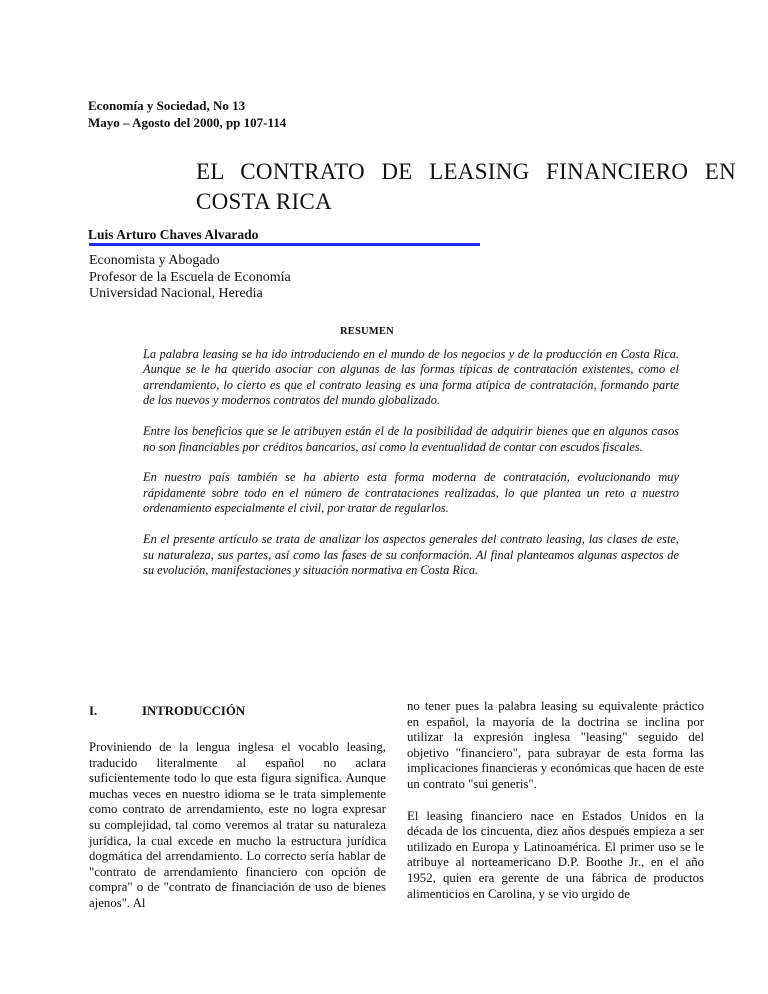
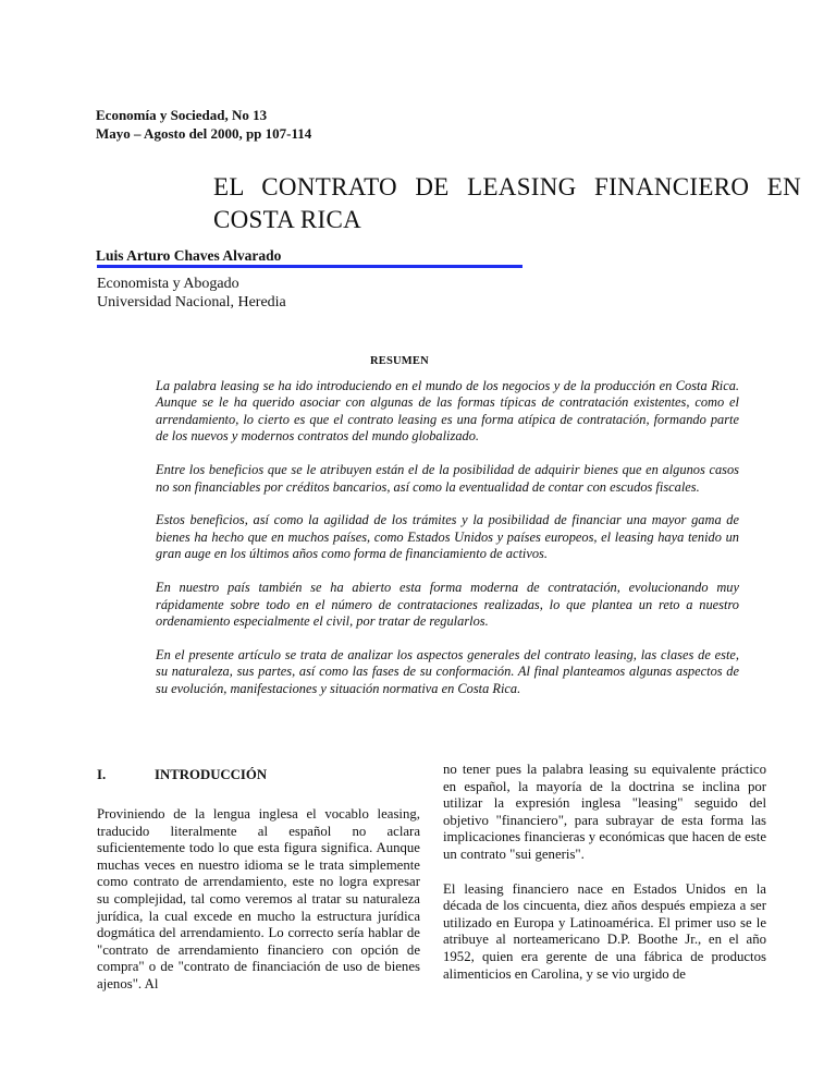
  Economía y Sociedad, No 13
  Mayo – Agosto del 2000, pp 107-114
  EL CONTRATO DE LEASING FINANCIERO EN COSTA RICA
  Luis Arturo Chaves Alvarado
  Economista y Abogado
- Profesor de la Escuela de Economía
  Universidad Nacional, Heredia
  RESUMEN
  La palabra leasing se ha ido introduciendo en el mundo de los negocios y de la producción en Costa Rica. Aunque se le ha querido asociar con algunas de las formas típicas de contratación existentes, como el arrendamiento, lo cierto es que el contrato leasing es una forma atípica de contratación, formando parte de los nuevos y modernos contratos del mundo globalizado.
  Entre los beneficios que se le atribuyen están el de la posibilidad de adquirir bienes que en algunos casos no son financiables por créditos bancarios, así como la eventualidad de contar con escudos fiscales.
+ Estos beneficios, así como la agilidad de los trámites y la posibilidad de financiar una mayor gama de bienes ha hecho que en muchos países, como Estados Unidos y países europeos, el leasing haya tenido un gran auge en los últimos años como forma de financiamiento de activos.
  En nuestro país también se ha abierto esta forma moderna de contratación, evolucionando muy rápidamente sobre todo en el número de contrataciones realizadas, lo que plantea un reto a nuestro ordenamiento especialmente el civil, por tratar de regularlos.
  En el presente artículo se trata de analizar los aspectos generales del contrato leasing, las clases de este, su naturaleza, sus partes, así como las fases de su conformación. Al final planteamos algunas aspectos de su evolución, manifestaciones y situación normativa en Costa Rica.
  I. INTRODUCCIÓN
  Proviniendo de la lengua inglesa el vocablo leasing, traducido literalmente al español no aclara suficientemente todo lo que esta figura significa. Aunque muchas veces en nuestro idioma se le trata simplemente como contrato de arrendamiento, este no logra expresar su complejidad, tal como veremos al tratar su naturaleza jurídica, la cual excede en mucho la estructura jurídica dogmática del arrendamiento. Lo correcto sería hablar de "contrato de arrendamiento financiero con opción de compra" o de "contrato de financiación de uso de bienes ajenos". Al
  no tener pues la palabra leasing su equivalente práctico en español, la mayoría de la doctrina se inclina por utilizar la expresión inglesa "leasing" seguido del objetivo "financiero", para subrayar de esta forma las implicaciones financieras y económicas que hacen de este un contrato "sui generis".
  El leasing financiero nace en Estados Unidos en la década de los cincuenta, diez años después empieza a ser utilizado en Europa y Latinoamérica. El primer uso se le atribuye al norteamericano D.P. Boothe Jr., en el año 1952, quien era gerente de una fábrica de productos alimenticios en Carolina, y se vio urgido de
